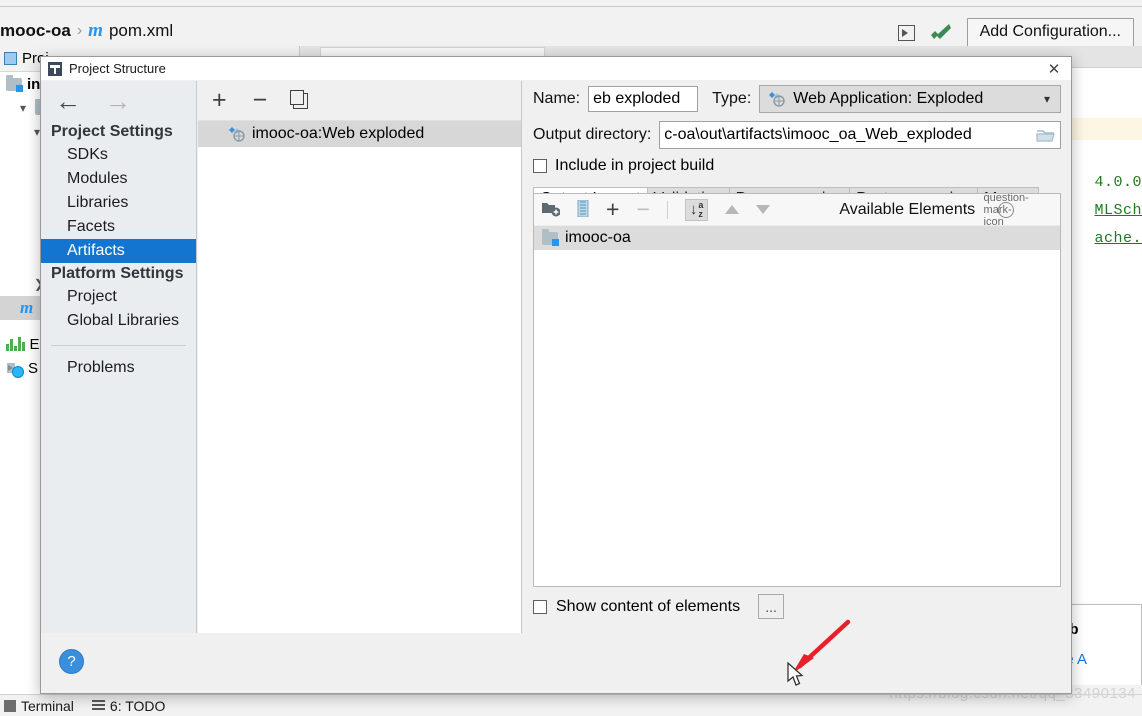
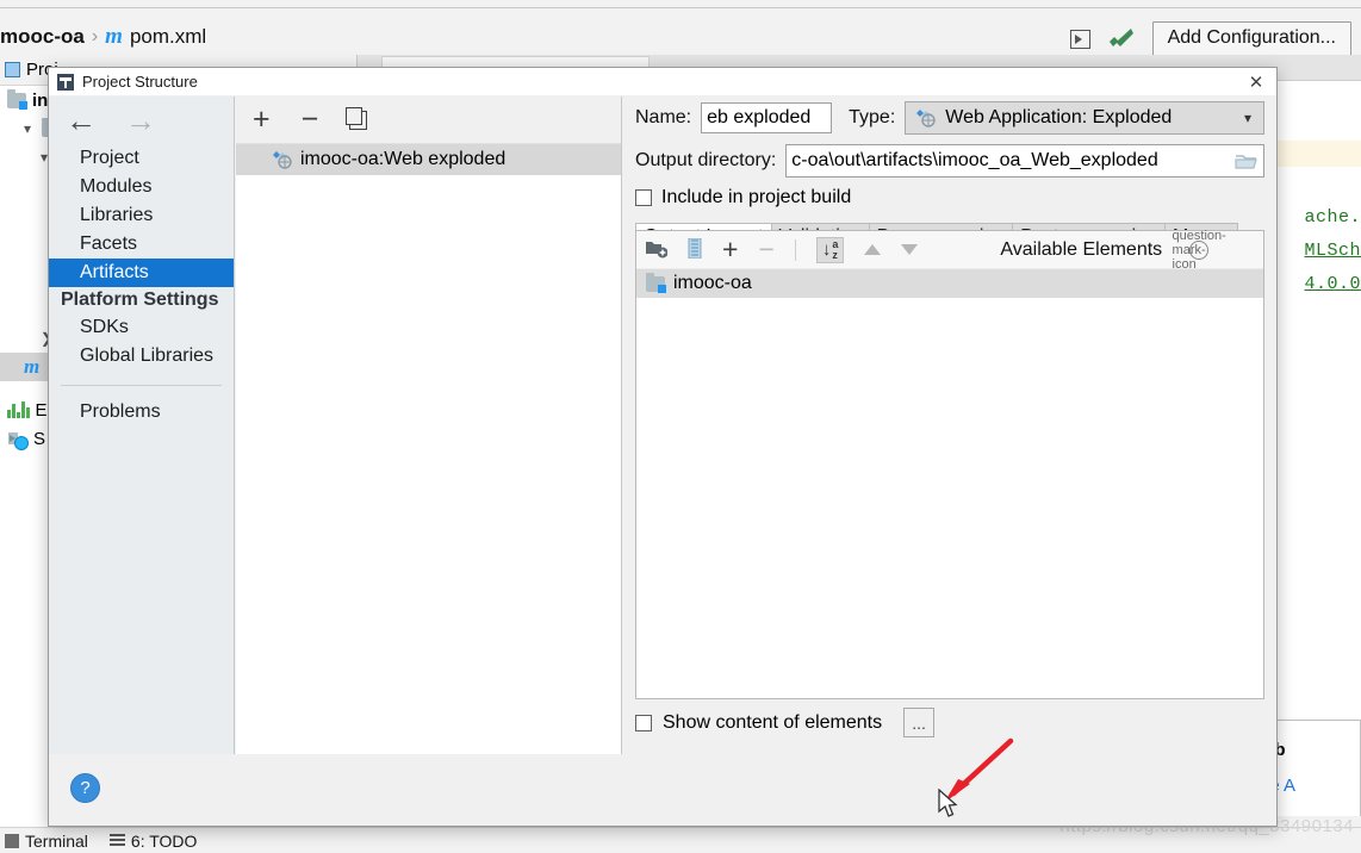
  mooc-oa
  ›
  m
  pom.xml
  Add Configuration...
- 4.0.0
+ ache.
  MLSch
- ache.
+ 4.0.0
  in
  ▾
  ▾
  m
  E
  S
  Terminal
  6: TODO
  Project Structure
  ✕
  ←
  →
- Project Settings
- SDKs
+ Project
  Modules
  Libraries
  Facets
  Artifacts
  Platform Settings
- Project
+ SDKs
  Global Libraries
  Problems
  +
  −
  imooc-oa:Web exploded
  Name:
  eb exploded
  Type:
  Web Application: Exploded
  ▾
  Output directory:
  c-oa\out\artifacts\imooc_oa_Web_exploded
  Include in project build
  +
  −
  ↓
  a
  z
  Available Elements
  question-mark-icon
  imooc-oa
  Show content of elements
  ...
  ?
